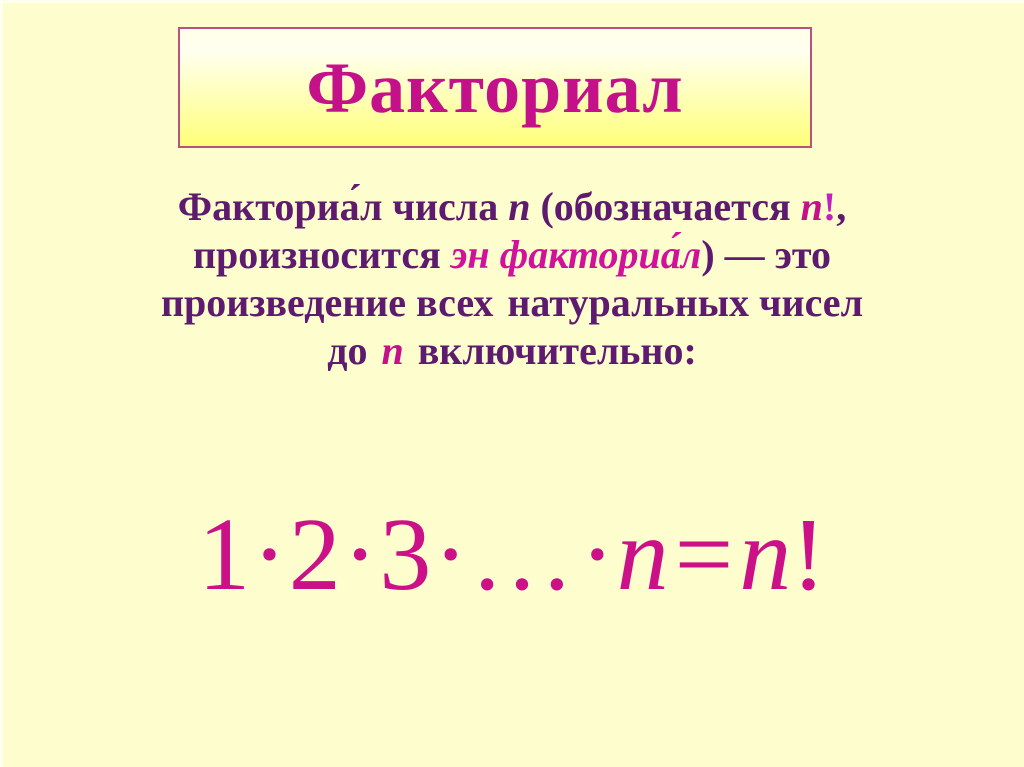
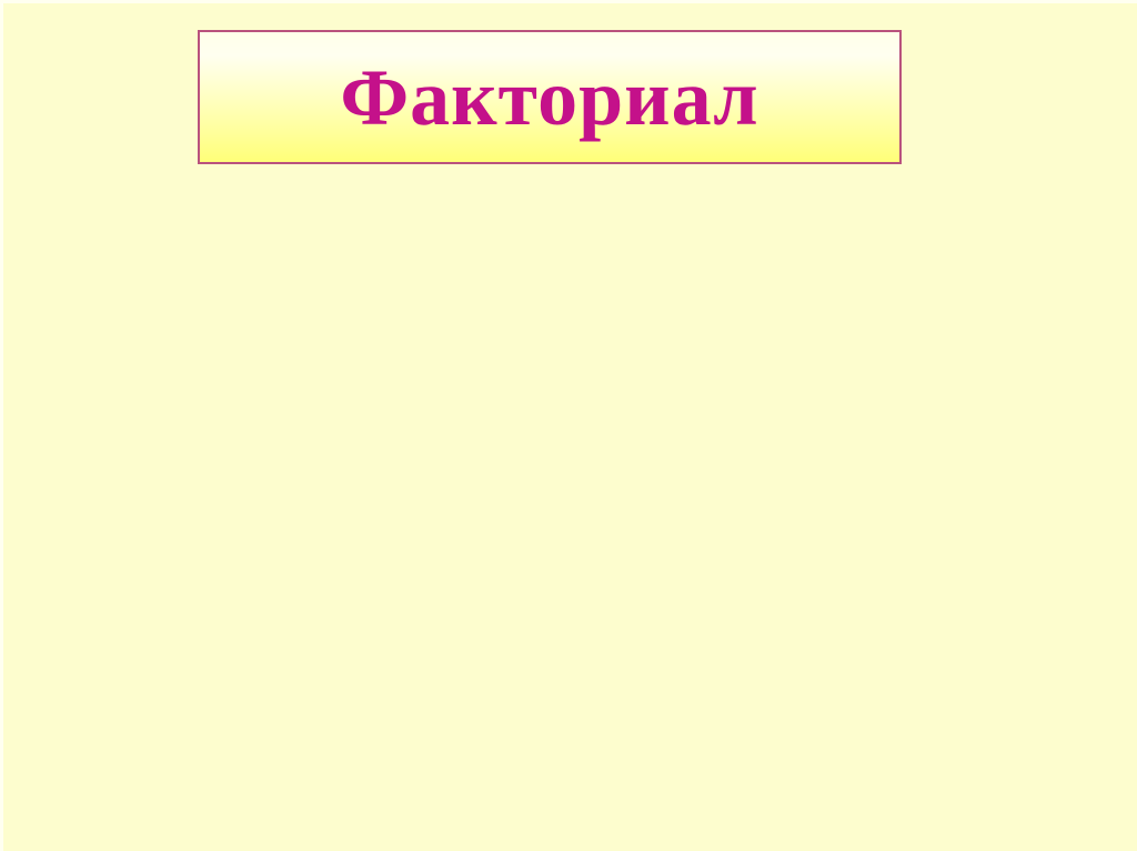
  Факториал
- Факториа́л числа n (обозначается n!,
- произносится эн факториа́л) — это
- произведение всех натуральных чисел
- до n включительно:
- 1·2·3·…·n=n!
